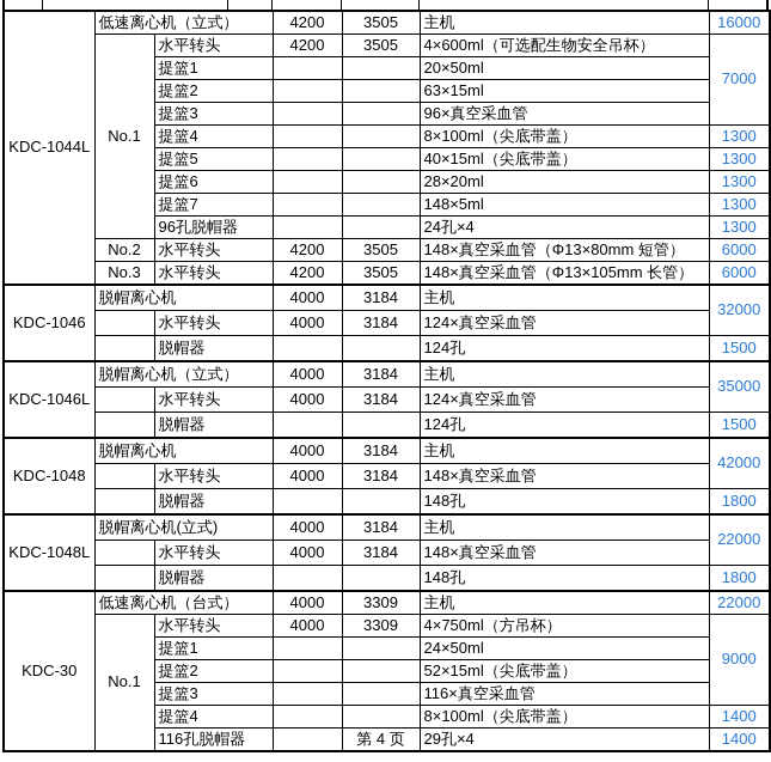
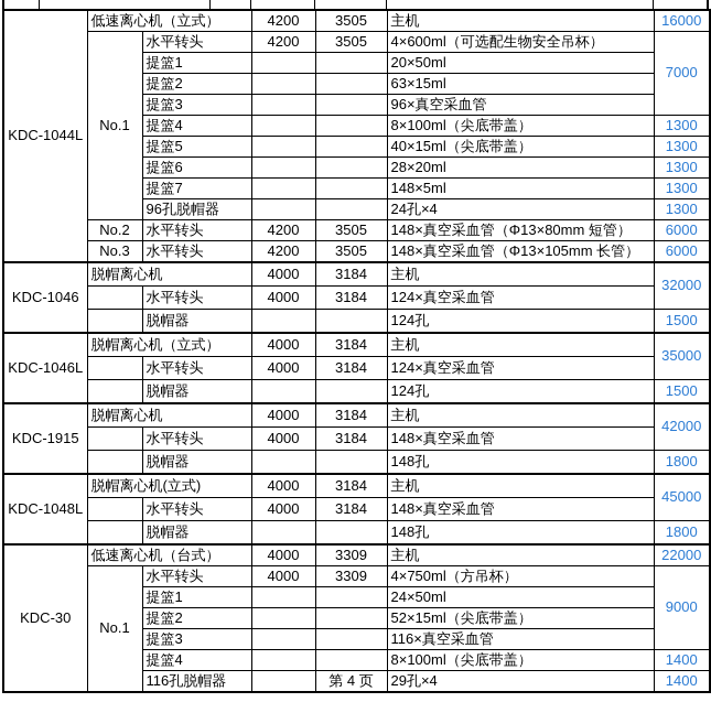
  KDC-1044L	低速离心机（立式）	4200	3505	主机	16000
  No.1	水平转头	4200	3505	4×600ml（可选配生物安全吊杯）	7000
  提篮1			20×50ml
  提篮2			63×15ml
  提篮3			96×真空采血管
  提篮4			8×100ml（尖底带盖）	1300
  提篮5			40×15ml（尖底带盖）	1300
  提篮6			28×20ml	1300
  提篮7			148×5ml	1300
  96孔脱帽器			24孔×4	1300
  No.2	水平转头	4200	3505	148×真空采血管（Φ13×80mm 短管）	6000
  No.3	水平转头	4200	3505	148×真空采血管（Φ13×105mm 长管）	6000
  KDC-1046	脱帽离心机	4000	3184	主机	32000
  	水平转头	4000	3184	124×真空采血管
  	脱帽器			124孔	1500
  KDC-1046L	脱帽离心机（立式）	4000	3184	主机	35000
  	水平转头	4000	3184	124×真空采血管
  	脱帽器			124孔	1500
- KDC-1048	脱帽离心机	4000	3184	主机	42000
+ KDC-1915	脱帽离心机	4000	3184	主机	42000
  	水平转头	4000	3184	148×真空采血管
  	脱帽器			148孔	1800
- KDC-1048L	脱帽离心机(立式)	4000	3184	主机	22000
+ KDC-1048L	脱帽离心机(立式)	4000	3184	主机	45000
  	水平转头	4000	3184	148×真空采血管
  	脱帽器			148孔	1800
  KDC-30	低速离心机（台式）	4000	3309	主机	22000
  No.1	水平转头	4000	3309	4×750ml（方吊杯）	9000
  提篮1			24×50ml
  提篮2			52×15ml（尖底带盖）
  提篮3			116×真空采血管
  提篮4			8×100ml（尖底带盖）	1400
  116孔脱帽器		第 4 页	29孔×4	1400
